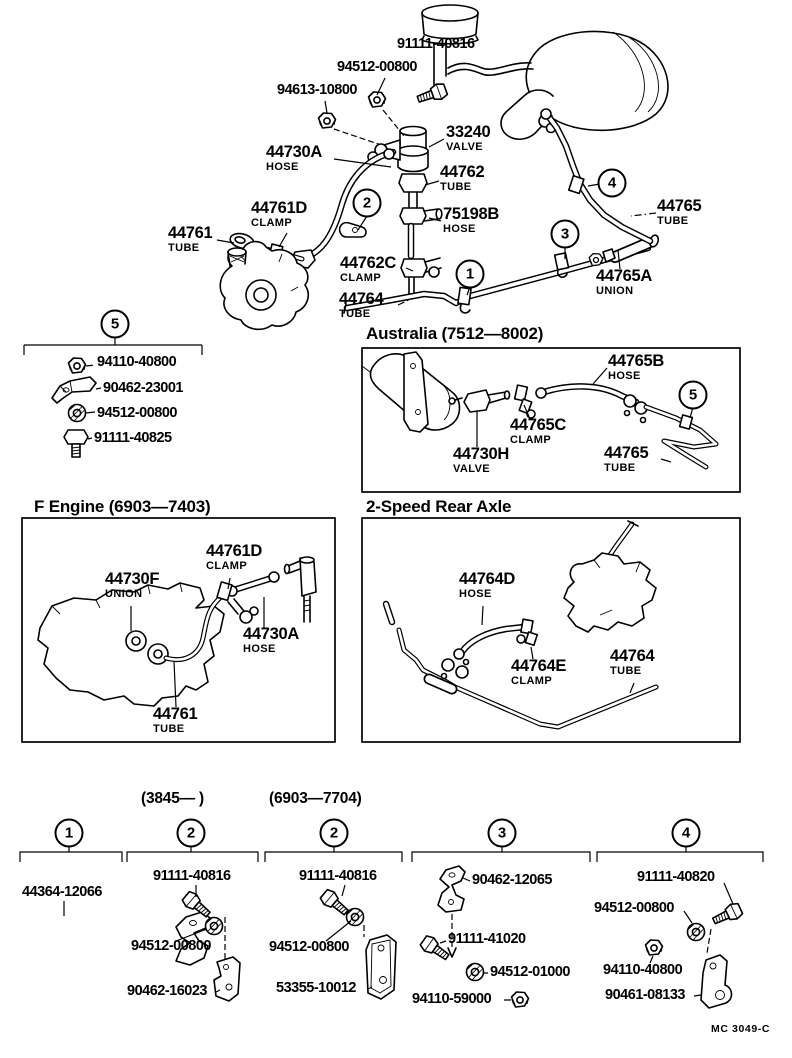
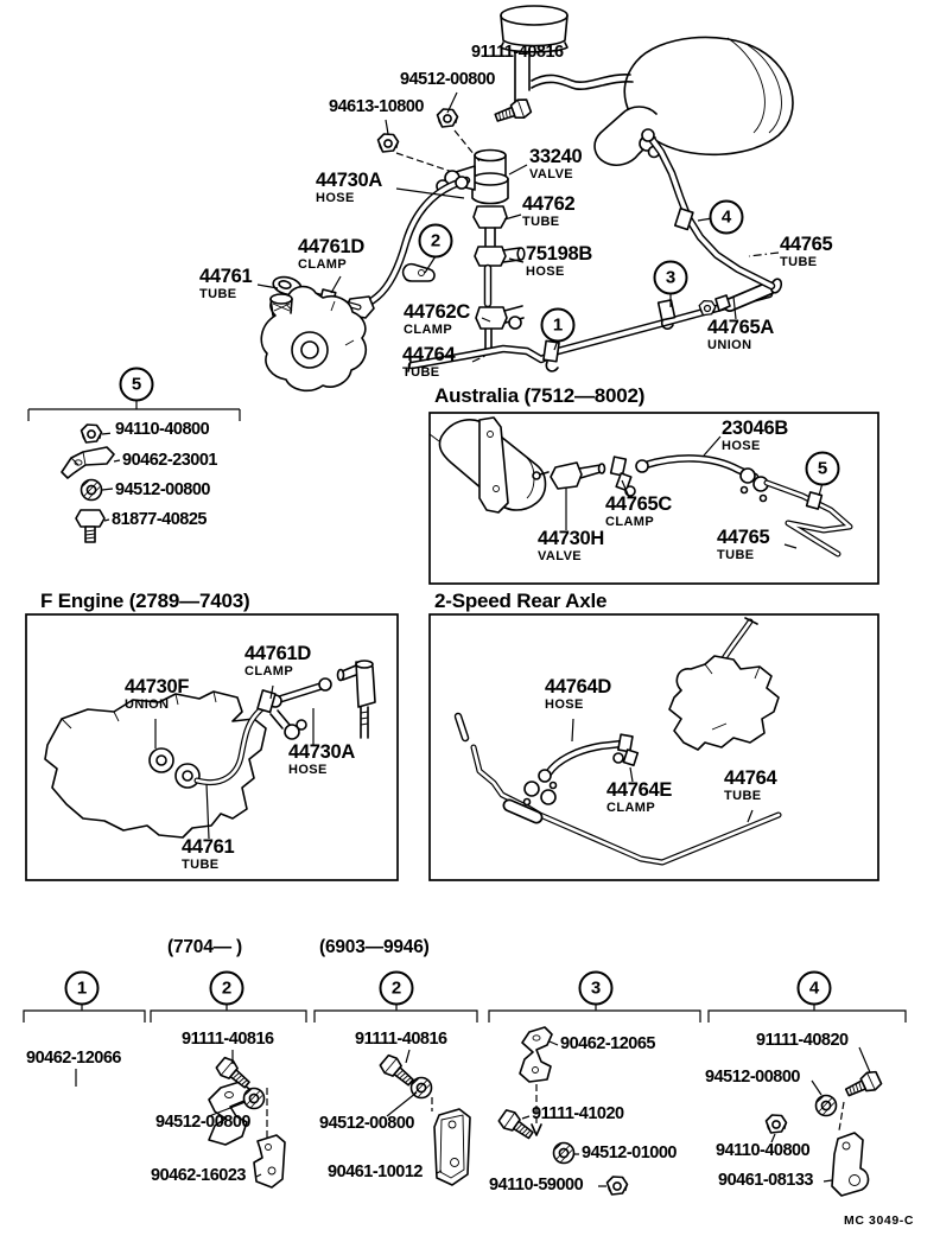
  91111-40816
  94512-00800
  94613-10800
  33240
  VALVE
  44730A
  HOSE
  44762
  TUBE
  44761D
  CLAMP
  75198B
  HOSE
  44765
  TUBE
  44761
  TUBE
  44762C
  CLAMP
  44765A
  UNION
  44764
  TUBE
  94110-40800
  90462-23001
  94512-00800
- 91111-40825
+ 81877-40825
- 44765B
+ 23046B
  HOSE
  44765C
  CLAMP
  44730H
  VALVE
  44765
  TUBE
  44761D
  CLAMP
  44730F
  UNION
  44730A
  HOSE
  44761
  TUBE
  44764D
  HOSE
  44764E
  CLAMP
  44764
  TUBE
- 44364-12066
+ 90462-12066
  91111-40816
  94512-00800
  90462-16023
  91111-40816
  94512-00800
- 53355-10012
+ 90461-10012
  90462-12065
  91111-41020
  94512-01000
  94110-59000
  91111-40820
  94512-00800
  94110-40800
  90461-08133
  Australia (7512—8002)
- F Engine (6903—7403)
+ F Engine (2789—7403)
  2-Speed Rear Axle
- (3845— )
+ (7704— )
- (6903—7704)
+ (6903—9946)
  2
  4
  3
  1
  5
  5
  1
  2
  2
  3
  4
  MC 3049-C
